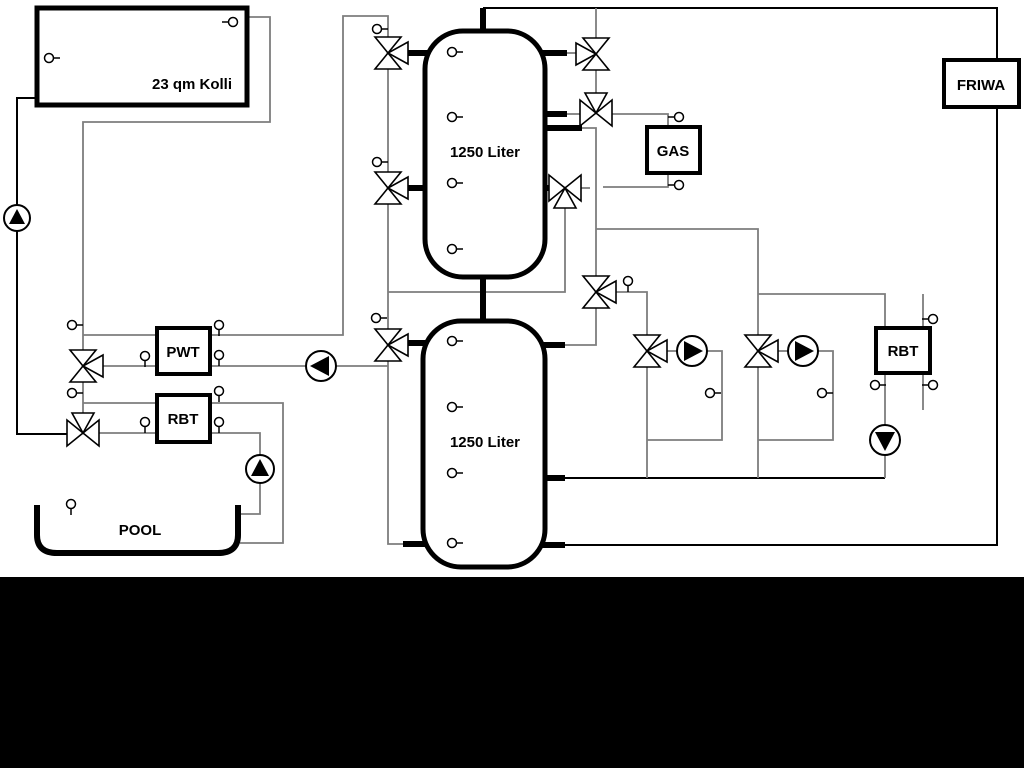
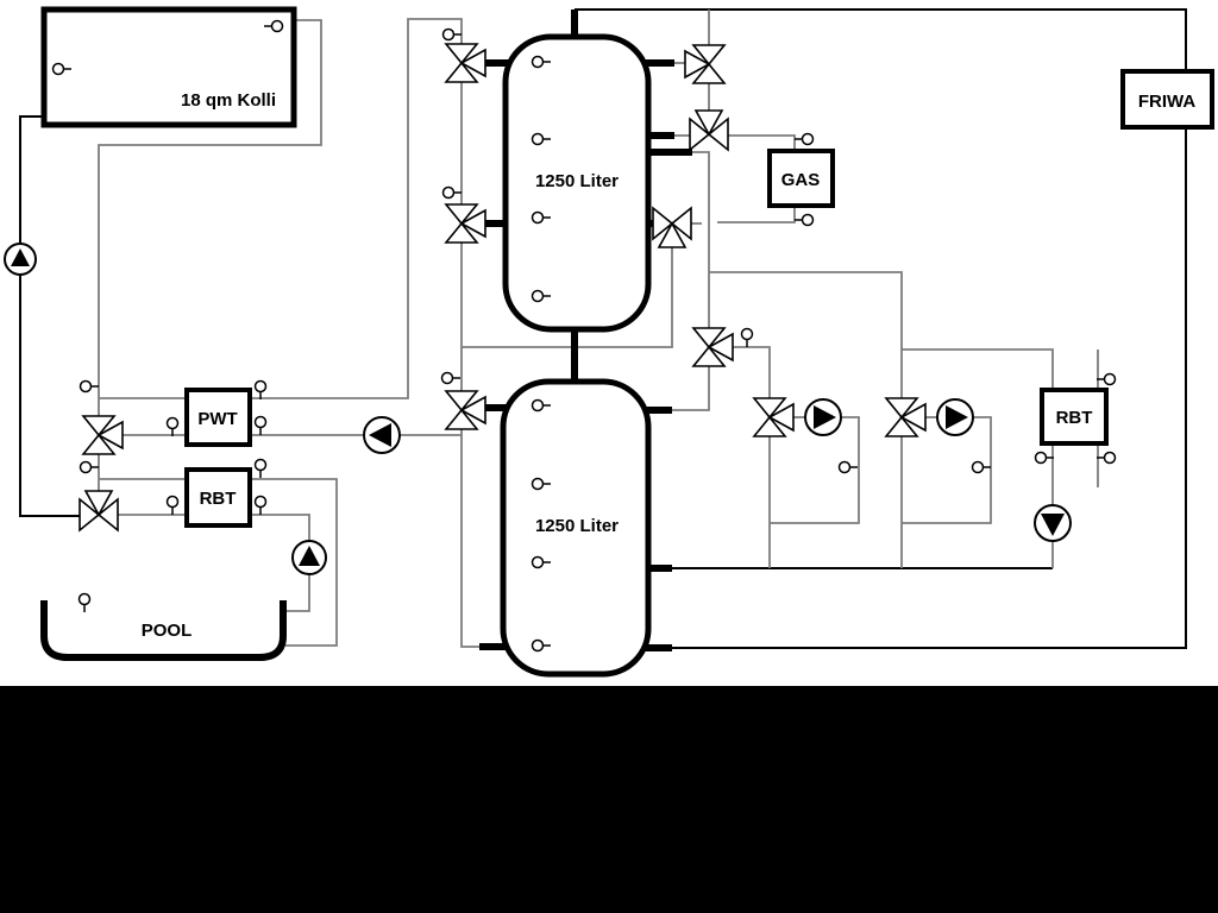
  1250 Liter
  1250 Liter
- 23 qm Kolli
+ 18 qm Kolli
  GAS
  FRIWA
  PWT
  RBT
  RBT
  POOL
